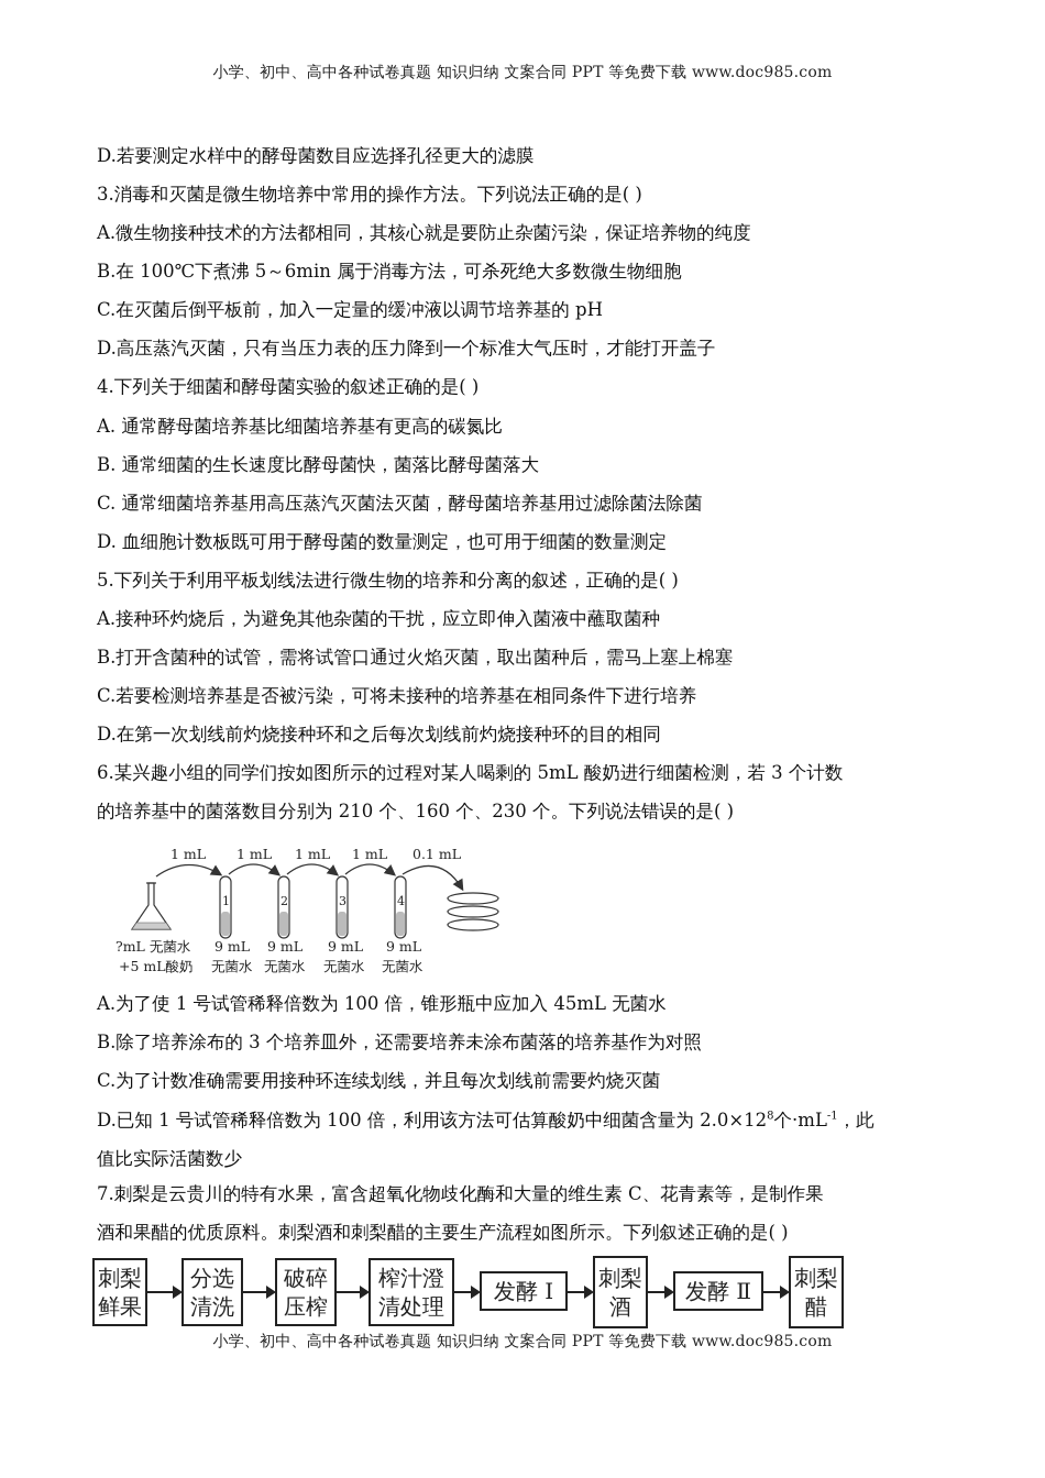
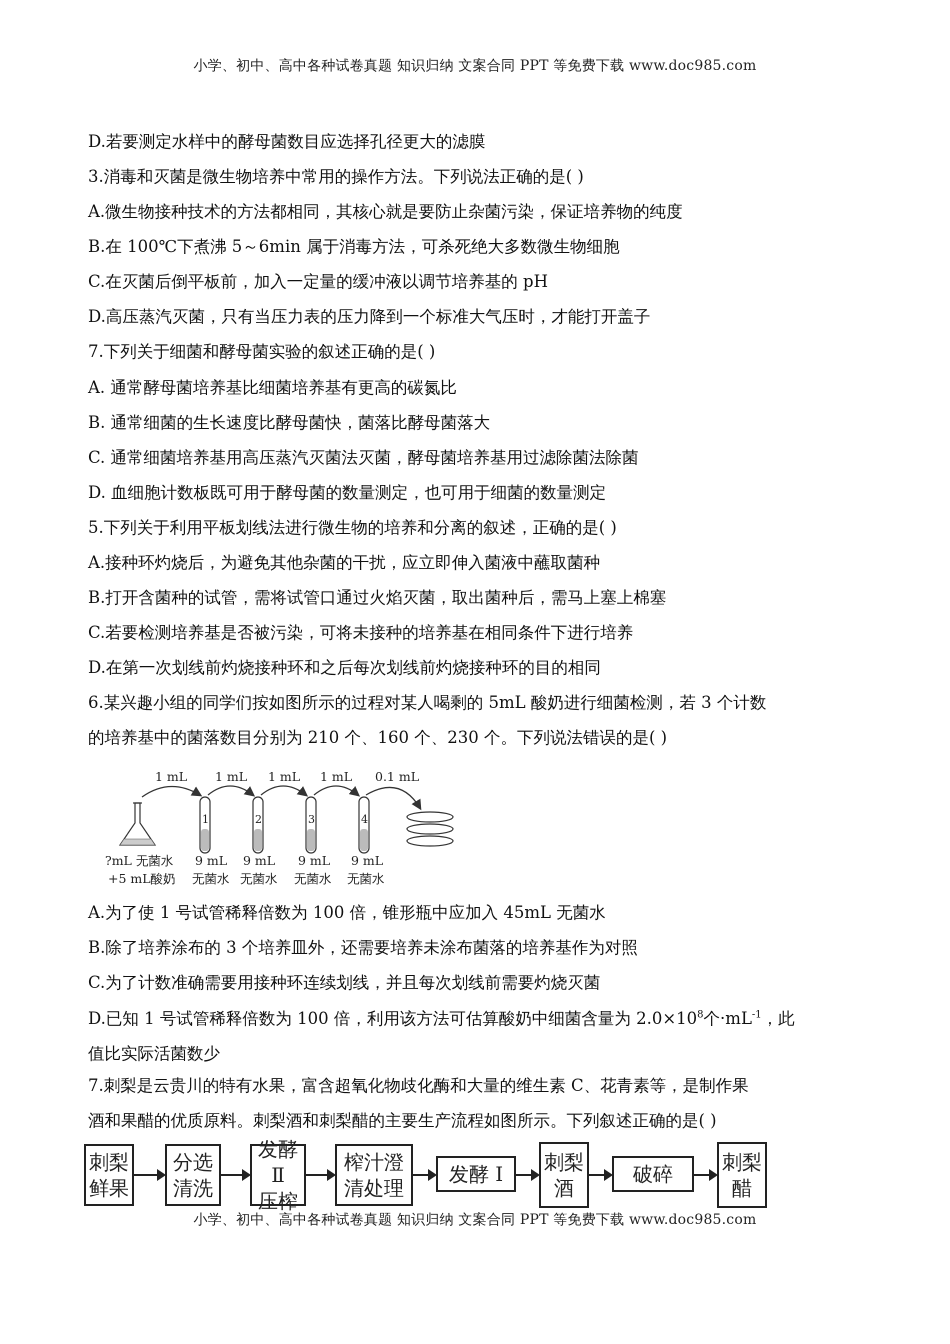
  小学、初中、高中各种试卷真题 知识归纳 文案合同 PPT 等免费下载 www.doc985.com
  D.若要测定水样中的酵母菌数目应选择孔径更大的滤膜
  3.消毒和灭菌是微生物培养中常用的操作方法。下列说法正确的是( )
  A.微生物接种技术的方法都相同，其核心就是要防止杂菌污染，保证培养物的纯度
  B.在 100℃下煮沸 5～6min 属于消毒方法，可杀死绝大多数微生物细胞
  C.在灭菌后倒平板前，加入一定量的缓冲液以调节培养基的 pH
  D.高压蒸汽灭菌，只有当压力表的压力降到一个标准大气压时，才能打开盖子
- 4.下列关于细菌和酵母菌实验的叙述正确的是( )
+ 7.下列关于细菌和酵母菌实验的叙述正确的是( )
  A. 通常酵母菌培养基比细菌培养基有更高的碳氮比
  B. 通常细菌的生长速度比酵母菌快，菌落比酵母菌落大
  C. 通常细菌培养基用高压蒸汽灭菌法灭菌，酵母菌培养基用过滤除菌法除菌
  D. 血细胞计数板既可用于酵母菌的数量测定，也可用于细菌的数量测定
  5.下列关于利用平板划线法进行微生物的培养和分离的叙述，正确的是( )
  A.接种环灼烧后，为避免其他杂菌的干扰，应立即伸入菌液中蘸取菌种
  B.打开含菌种的试管，需将试管口通过火焰灭菌，取出菌种后，需马上塞上棉塞
  C.若要检测培养基是否被污染，可将未接种的培养基在相同条件下进行培养
  D.在第一次划线前灼烧接种环和之后每次划线前灼烧接种环的目的相同
  6.某兴趣小组的同学们按如图所示的过程对某人喝剩的 5mL 酸奶进行细菌检测，若 3 个计数
  的培养基中的菌落数目分别为 210 个、160 个、230 个。下列说法错误的是( )
  1 mL
  1 mL
  1 mL
  1 mL
  0.1 mL
  1
  2
  3
  4
  ?mL 无菌水
  +5 mL酸奶
  9 mL
  无菌水
  9 mL
  无菌水
  9 mL
  无菌水
  9 mL
  无菌水
  A.为了使 1 号试管稀释倍数为 100 倍，锥形瓶中应加入 45mL 无菌水
  B.除了培养涂布的 3 个培养皿外，还需要培养未涂布菌落的培养基作为对照
  C.为了计数准确需要用接种环连续划线，并且每次划线前需要灼烧灭菌
- D.已知 1 号试管稀释倍数为 100 倍，利用该方法可估算酸奶中细菌含量为 2.0×128个·mL-1，此
+ D.已知 1 号试管稀释倍数为 100 倍，利用该方法可估算酸奶中细菌含量为 2.0×108个·mL-1，此
  值比实际活菌数少
  7.刺梨是云贵川的特有水果，富含超氧化物歧化酶和大量的维生素 C、花青素等，是制作果
  酒和果醋的优质原料。刺梨酒和刺梨醋的主要生产流程如图所示。下列叙述正确的是( )
  刺梨
  鲜果
  分选
  清洗
- 破碎
+ 发酵 Ⅱ
  压榨
  榨汁澄
  清处理
  发酵 Ⅰ
  刺梨
  酒
- 发酵 Ⅱ
+ 破碎
  刺梨
  醋
  小学、初中、高中各种试卷真题 知识归纳 文案合同 PPT 等免费下载 www.doc985.com
